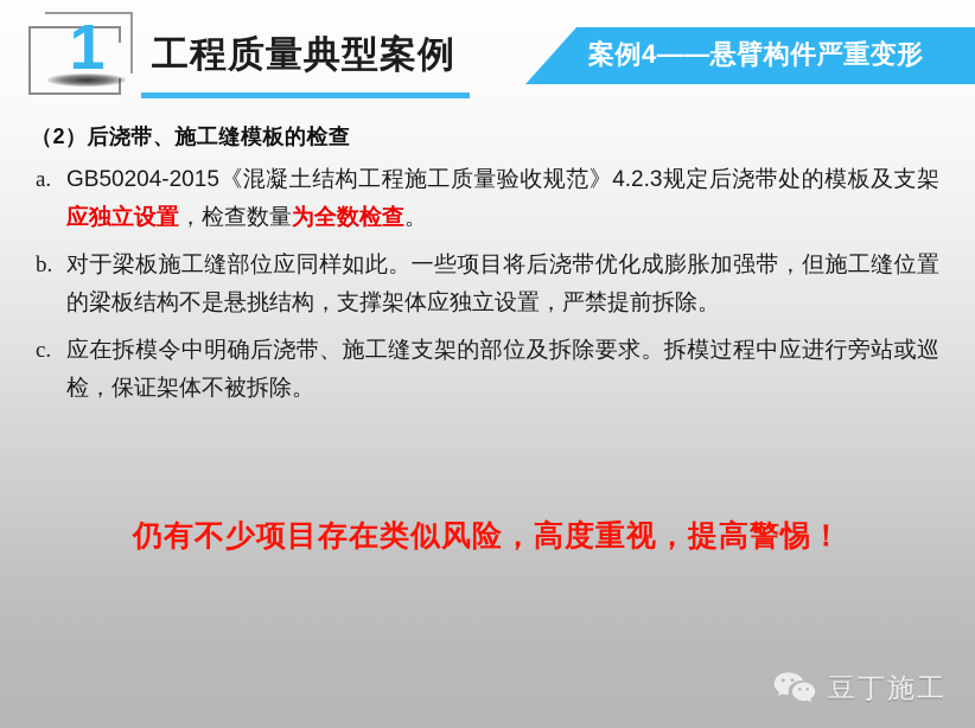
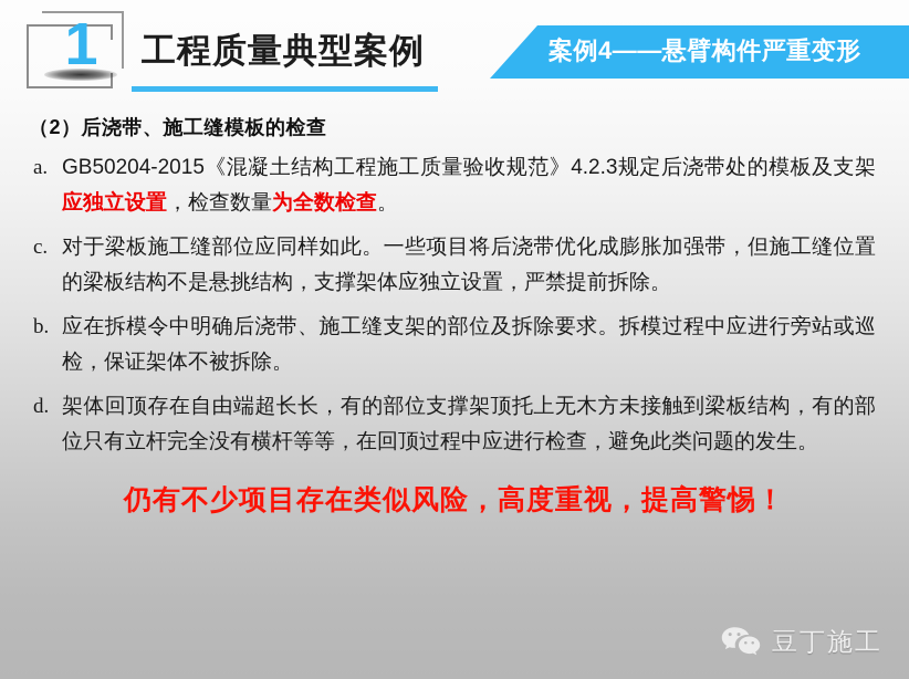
  1
  工程质量典型案例
  案例4——悬臂构件严重变形
  （2）后浇带、施工缝模板的检查
  a.
  GB50204-2015《混凝土结构工程施工质量验收规范》4.2.3规定后浇带处的模板及支架应独立设置，检查数量为全数检查。
- b.
+ c.
  对于梁板施工缝部位应同样如此。一些项目将后浇带优化成膨胀加强带，但施工缝位置的梁板结构不是悬挑结构，支撑架体应独立设置，严禁提前拆除。
- c.
+ b.
  应在拆模令中明确后浇带、施工缝支架的部位及拆除要求。拆模过程中应进行旁站或巡检，保证架体不被拆除。
+ d.
+ 架体回顶存在自由端超长长，有的部位支撑架顶托上无木方未接触到梁板结构，有的部位只有立杆完全没有横杆等等，在回顶过程中应进行检查，避免此类问题的发生。
  仍有不少项目存在类似风险，高度重视，提高警惕！
  豆丁施工
